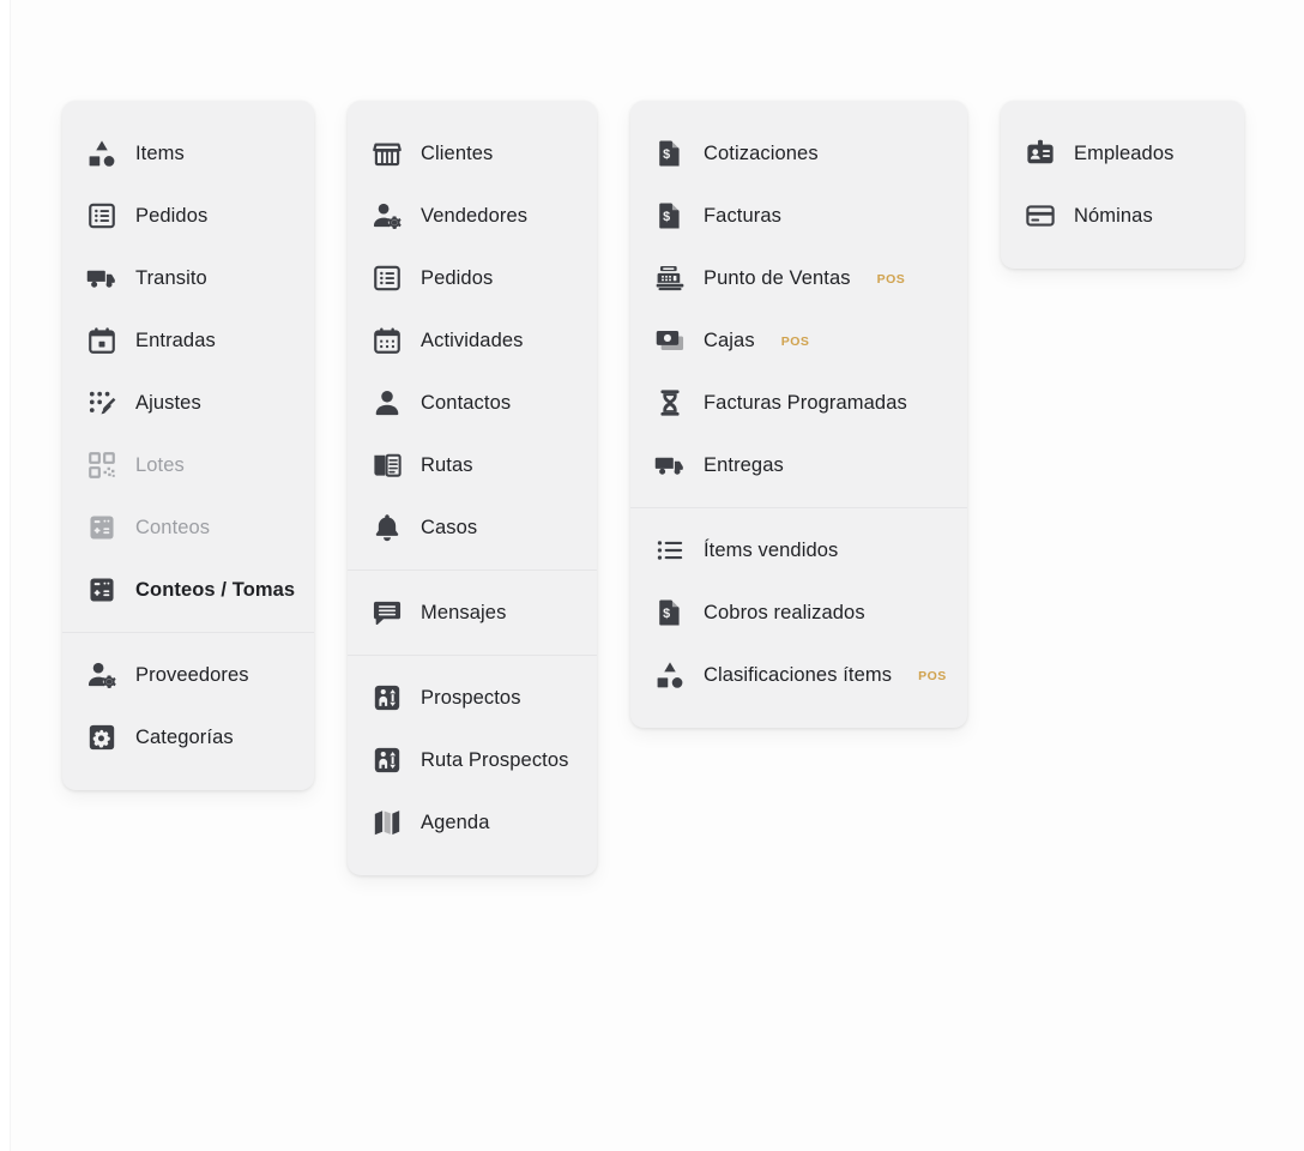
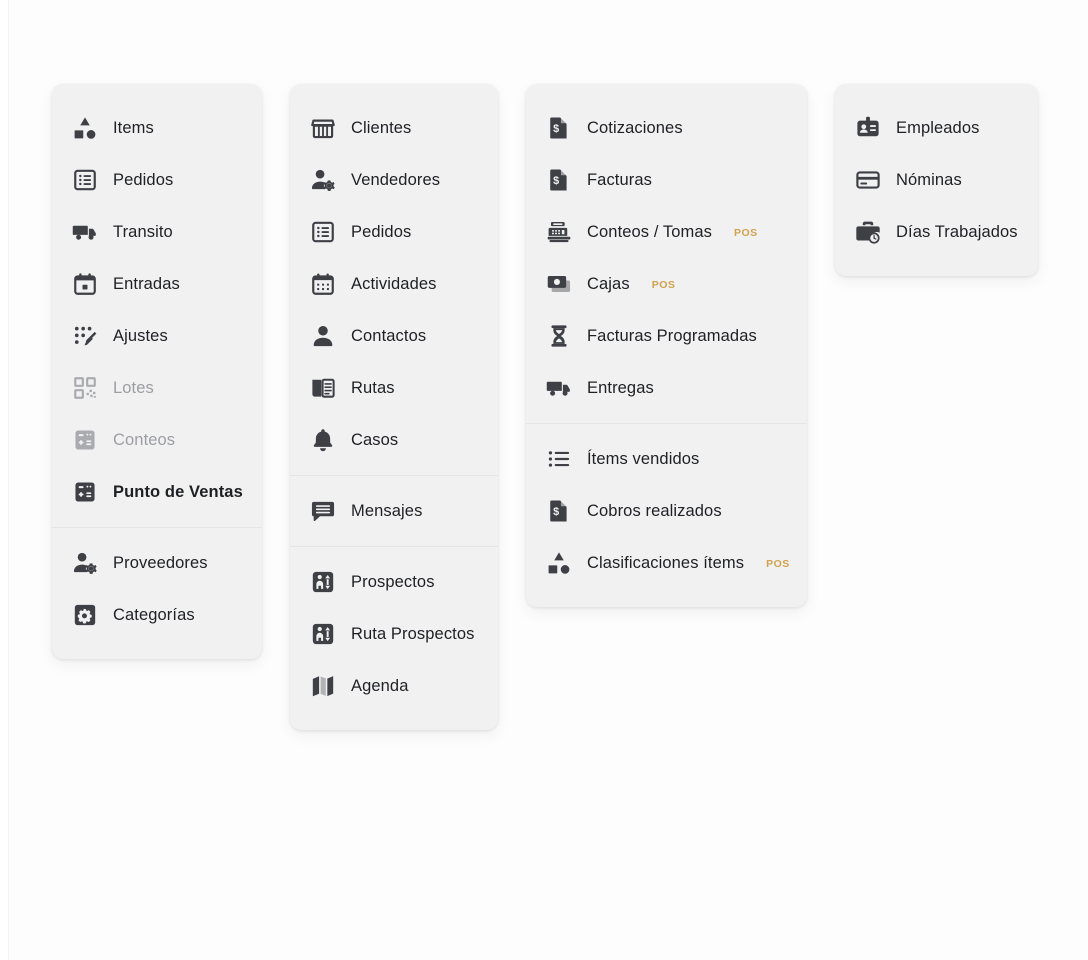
  Items
  Pedidos
  Transito
  Entradas
  Ajustes
  Lotes
  Conteos
- Conteos / Tomas
+ Punto de Ventas
  Proveedores
  Categorías
  Clientes
  Vendedores
  Pedidos
  Actividades
  Contactos
  Rutas
  Casos
  Mensajes
  Prospectos
  Ruta Prospectos
  Agenda
  Cotizaciones
  Facturas
- Punto de Ventas
+ Conteos / Tomas
  POS
  Cajas
  POS
  Facturas Programadas
  Entregas
  Ítems vendidos
  Cobros realizados
  Clasificaciones ítems
  POS
  Empleados
  Nóminas
+ Días Trabajados
